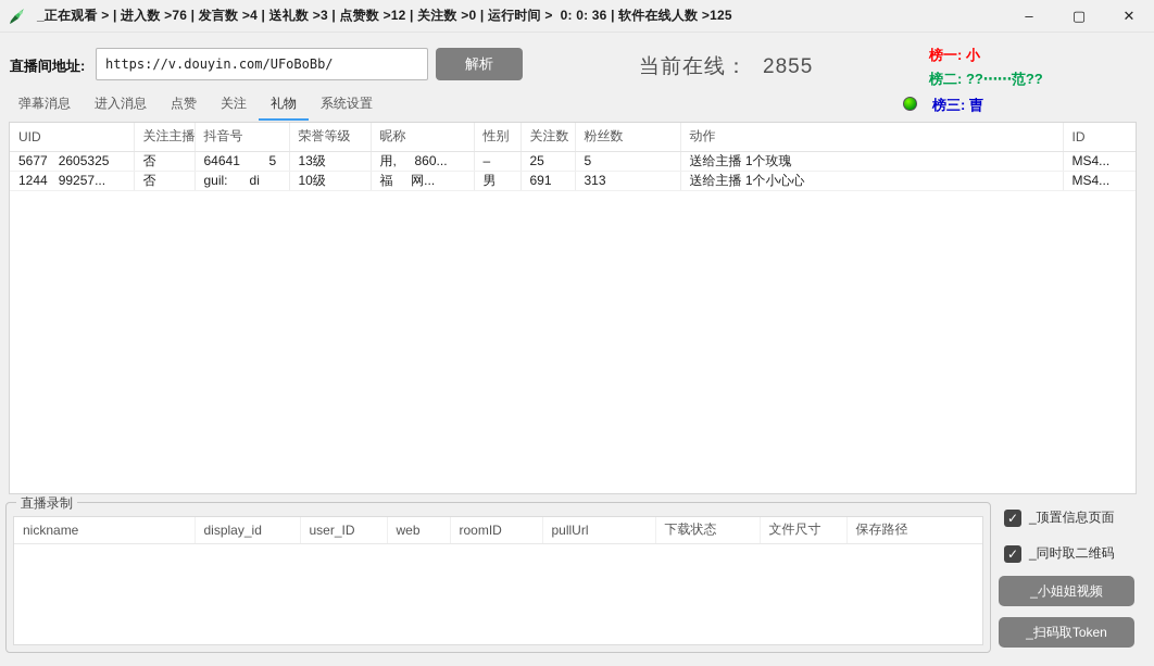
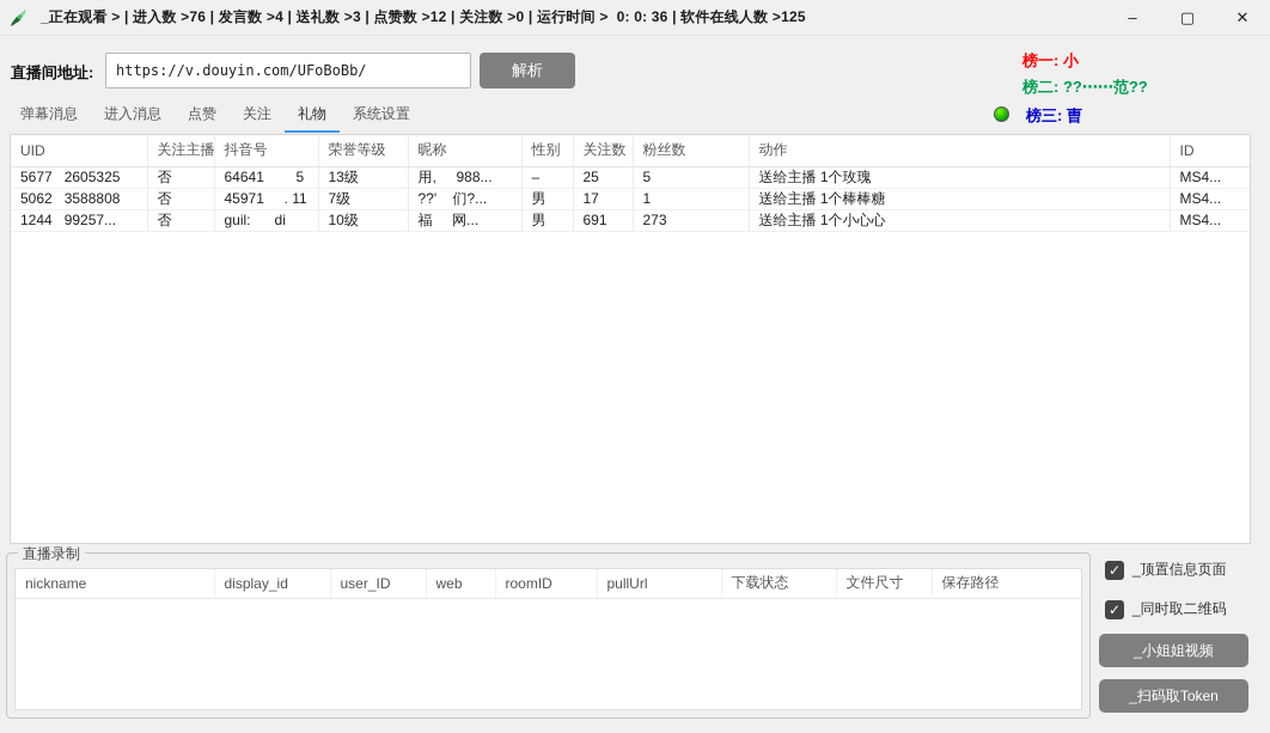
  _正在观看 > | 进入数 >76 | 发言数 >4 | 送礼数 >3 | 点赞数 >12 | 关注数 >0 | 运行时间 > 0: 0: 36 | 软件在线人数 >125
  –
  ▢
  ✕
  直播间地址:
  https://v.douyin.com/UFoBoBb/
  解析
- 当前在线： 2855
  榜一: 小
  榜二: ??⋯⋯范??
  榜三: 曺
  弹幕消息
  进入消息
  点赞
  关注
  礼物
  系统设置
  UID	关注主播	抖音号	荣誉等级	昵称	性别	关注数	粉丝数	动作	ID
- 5677 2605325	否	64641 5	13级	用, 860...	–	25	5	送给主播 1个玫瑰	MS4...
+ 5677 2605325	否	64641 5	13级	用, 988...	–	25	5	送给主播 1个玫瑰	MS4...
+ 5062 3588808	否	45971 . 11	7级	??' 们?...	男	17	1	送给主播 1个棒棒糖	MS4...
- 1244 99257...	否	guil: di	10级	福 网...	男	691	313	送给主播 1个小心心	MS4...
+ 1244 99257...	否	guil: di	10级	福 网...	男	691	273	送给主播 1个小心心	MS4...
  直播录制
  nickname	display_id	user_ID	web	roomID	pullUrl	下载状态	文件尺寸	保存路径
  ✓
  _顶置信息页面
  ✓
  _同时取二维码
  _小姐姐视频
  _扫码取Token
